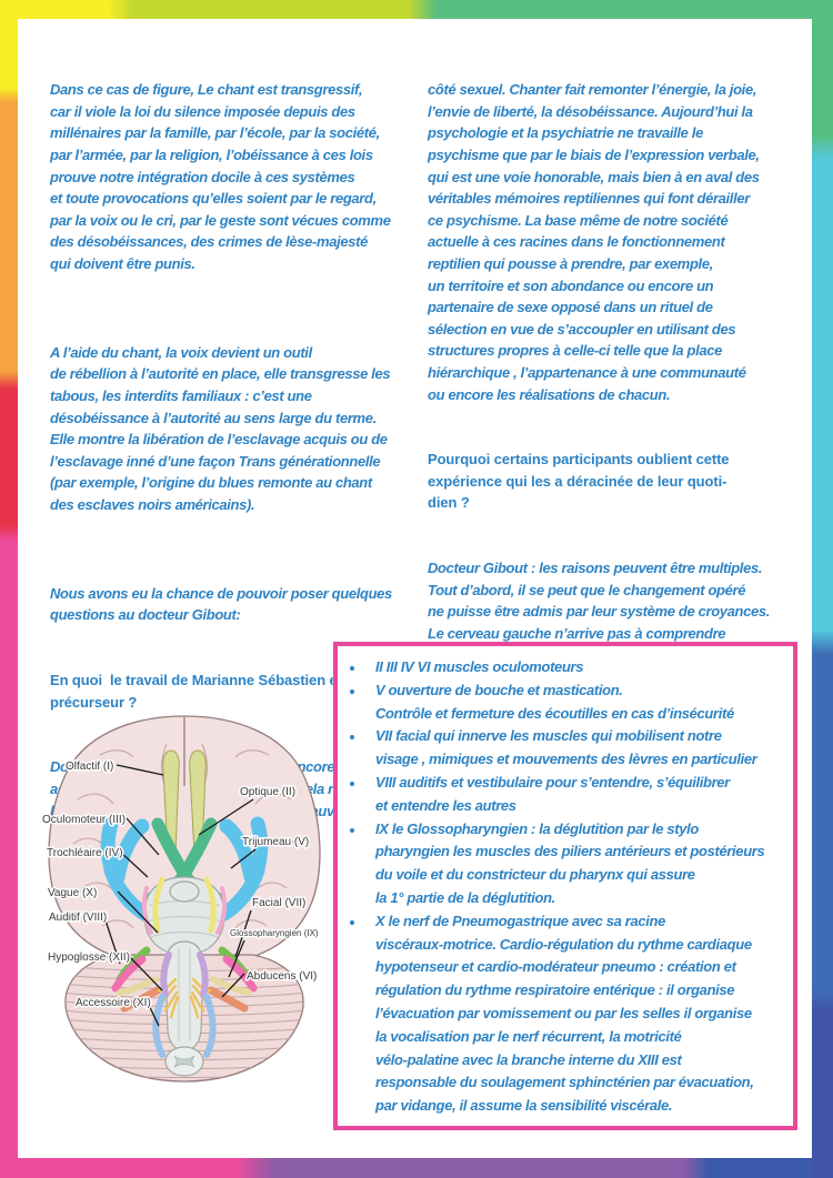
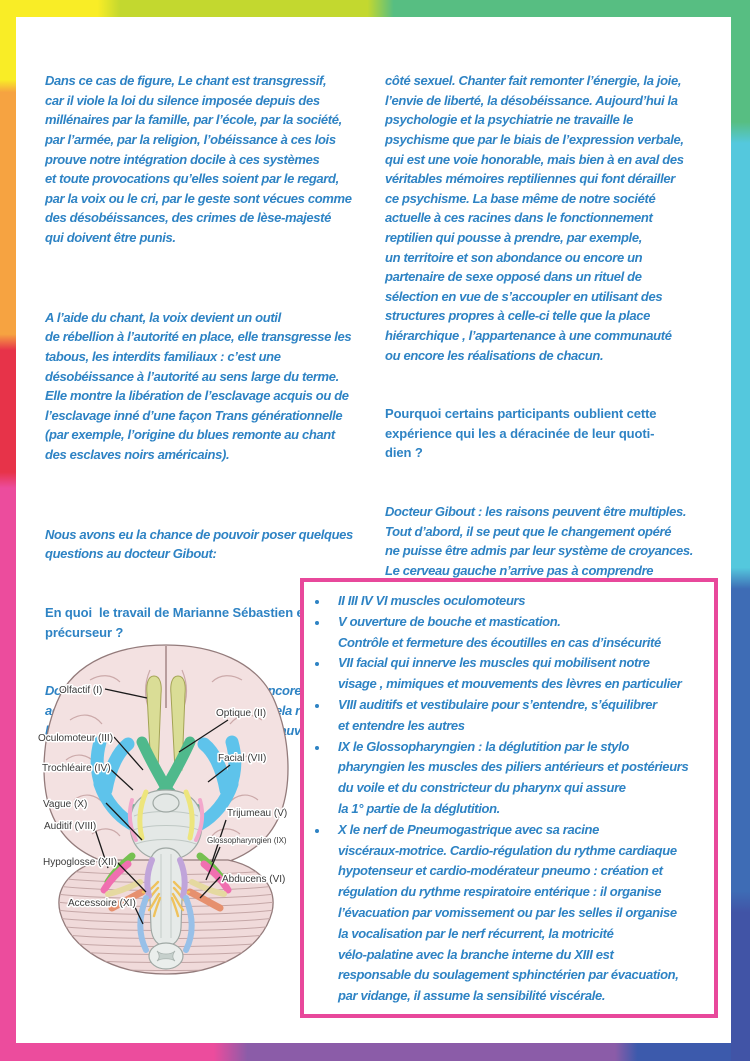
  Dans ce cas de figure, Le chant est transgressif,
  car il viole la loi du silence imposée depuis des
  millénaires par la famille, par l’école, par la société,
  par l’armée, par la religion, l’obéissance à ces lois
  prouve notre intégration docile à ces systèmes
  et toute provocations qu’elles soient par le regard,
  par la voix ou le cri, par le geste sont vécues comme
  des désobéissances, des crimes de lèse-majesté
  qui doivent être punis.
  A l’aide du chant, la voix devient un outil
  de rébellion à l’autorité en place, elle transgresse les
  tabous, les interdits familiaux : c’est une
  désobéissance à l’autorité au sens large du terme.
  Elle montre la libération de l’esclavage acquis ou de
  l’esclavage inné d’une façon Trans générationnelle
  (par exemple, l’origine du blues remonte au chant
  des esclaves noirs américains).
  Nous avons eu la chance de pouvoir poser quelques
  questions au docteur Gibout:
  En quoi le travail de Marianne Sébastien
  précurseur ?
  côté sexuel. Chanter fait remonter l’énergie, la joie,
  l’envie de liberté, la désobéissance. Aujourd’hui la
  psychologie et la psychiatrie ne travaille le
  psychisme que par le biais de l’expression verbale,
  qui est une voie honorable, mais bien à en aval des
  véritables mémoires reptiliennes qui font dérailler
  ce psychisme. La base même de notre société
  actuelle à ces racines dans le fonctionnement
  reptilien qui pousse à prendre, par exemple,
  un territoire et son abondance ou encore un
  partenaire de sexe opposé dans un rituel de
  sélection en vue de s’accoupler en utilisant des
  structures propres à celle-ci telle que la place
  hiérarchique , l’appartenance à une communauté
  ou encore les réalisations de chacun.
  Pourquoi certains participants oublient cette
  expérience qui les a déracinée de leur quoti-
  dien ?
  Docteur Gibout : les raisons peuvent être multiples.
  Tout d’abord, il se peut que le changement opéré
  ne puisse être admis par leur système de croyances.
  Le cerveau gauche n’arrive pas à comprendre
  Olfactif (I)
  Optique (II)
  Oculomoteur (III)
  Trochléaire (IV)
- Trijumeau (V)
+ Facial (VII)
  Vague (X)
  Auditif (VIII)
- Facial (VII)
+ Trijumeau (V)
  Glossopharyngien (IX)
  Hypoglosse (XII)
  Abducens (VI)
  Accessoire (XI)
  II III IV VI muscles oculomoteurs
  V ouverture de bouche et mastication.
  Contrôle et fermeture des écoutilles en cas d’insécurité
  VII facial qui innerve les muscles qui mobilisent notre
  visage , mimiques et mouvements des lèvres en particulier
  VIII auditifs et vestibulaire pour s’entendre, s’équilibrer
  et entendre les autres
  IX le Glossopharyngien : la déglutition par le stylo
  pharyngien les muscles des piliers antérieurs et postérieurs
  du voile et du constricteur du pharynx qui assure
  la 1° partie de la déglutition.
  X le nerf de Pneumogastrique avec sa racine
  viscéraux-motrice. Cardio-régulation du rythme cardiaque
  hypotenseur et cardio-modérateur pneumo : création et
  régulation du rythme respiratoire entérique : il organise
  l’évacuation par vomissement ou par les selles il organise
  la vocalisation par le nerf récurrent, la motricité
  vélo-palatine avec la branche interne du XIII est
  responsable du soulagement sphinctérien par évacuation,
  par vidange, il assume la sensibilité viscérale.
